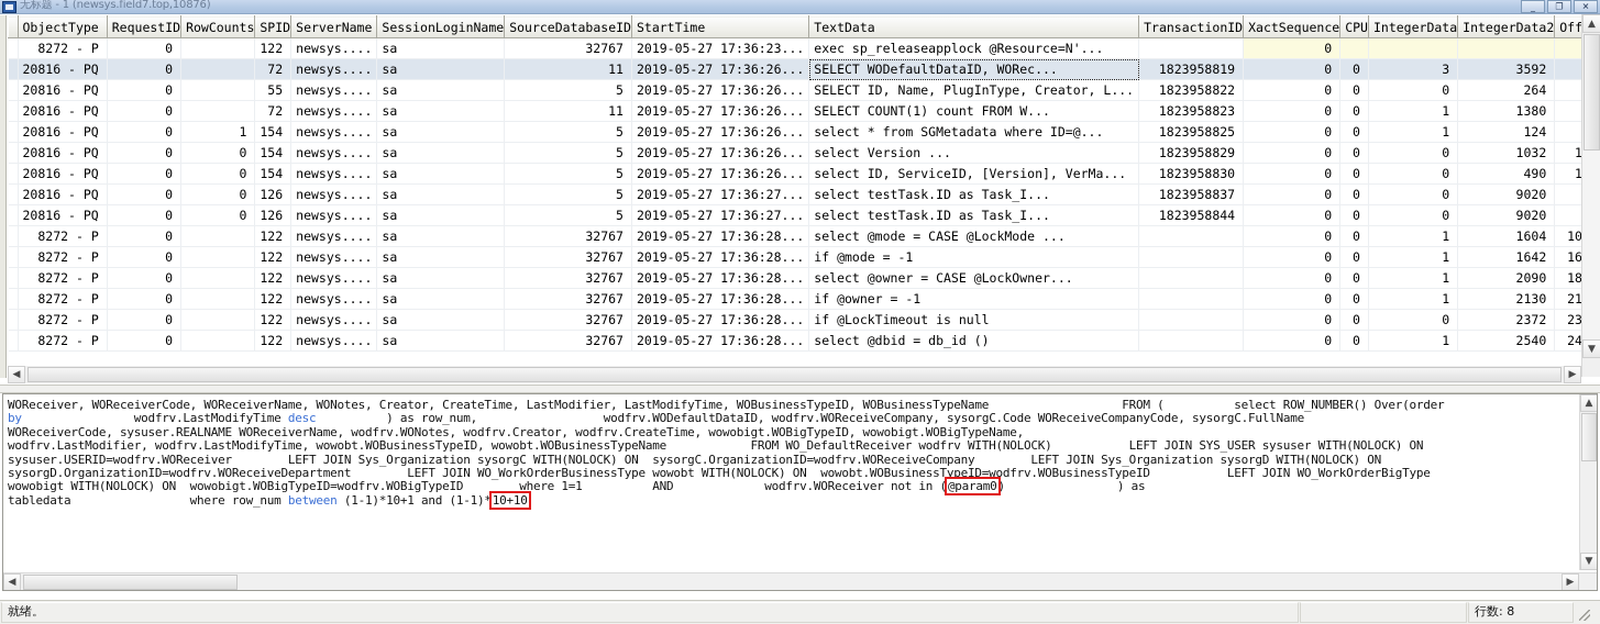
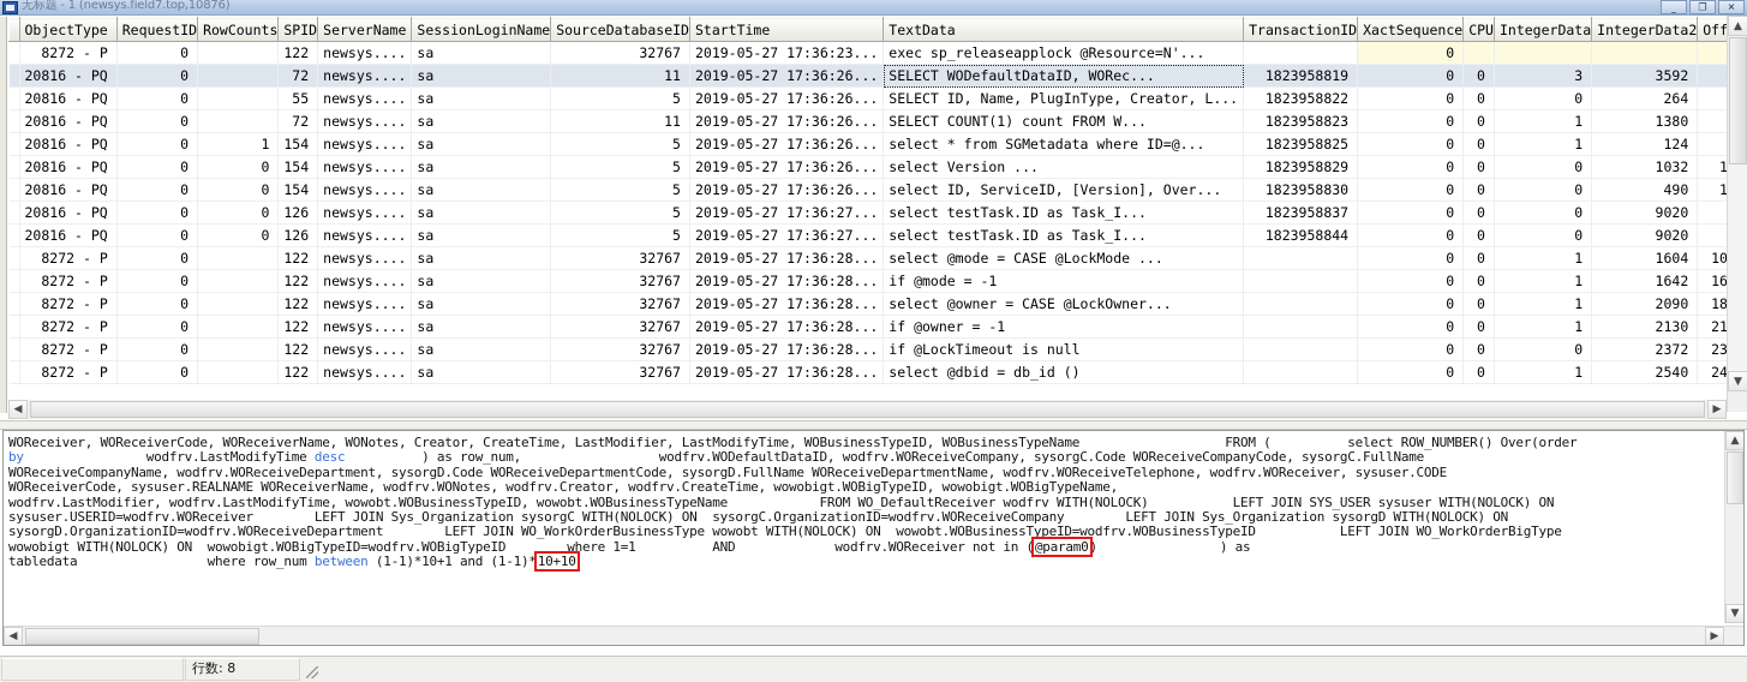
  无标题 - 1 (newsys.field7.top,10876)
  _
  ❐
  ✕
  	ObjectType	RequestID	RowCounts	SPID	ServerName	SessionLoginName	SourceDatabaseID	StartTime	TextData	TransactionID	XactSequence	CPU	IntegerData	IntegerData2	Off
  	8272 - P	0		122	newsys....	sa	32767	2019-05-27 17:36:23...	exec sp_releaseapplock @Resource=N'...		0
  	20816 - PQ	0		72	newsys....	sa	11	2019-05-27 17:36:26...	SELECT WODefaultDataID, WORec...	1823958819	0	0	3	3592
  	20816 - PQ	0		55	newsys....	sa	5	2019-05-27 17:36:26...	SELECT ID, Name, PlugInType, Creator, L...	1823958822	0	0	0	264
  	20816 - PQ	0		72	newsys....	sa	11	2019-05-27 17:36:26...	SELECT COUNT(1) count FROM W...	1823958823	0	0	1	1380
  	20816 - PQ	0	1	154	newsys....	sa	5	2019-05-27 17:36:26...	select * from SGMetadata where ID=@...	1823958825	0	0	1	124
  	20816 - PQ	0	0	154	newsys....	sa	5	2019-05-27 17:36:26...	select Version ...	1823958829	0	0	0	1032	1
- 	20816 - PQ	0	0	154	newsys....	sa	5	2019-05-27 17:36:26...	select ID, ServiceID, [Version], VerMa...	1823958830	0	0	0	490	1
+ 	20816 - PQ	0	0	154	newsys....	sa	5	2019-05-27 17:36:26...	select ID, ServiceID, [Version], Over...	1823958830	0	0	0	490	1
  	20816 - PQ	0	0	126	newsys....	sa	5	2019-05-27 17:36:27...	select testTask.ID as Task_I...	1823958837	0	0	0	9020
  	20816 - PQ	0	0	126	newsys....	sa	5	2019-05-27 17:36:27...	select testTask.ID as Task_I...	1823958844	0	0	0	9020
  	8272 - P	0		122	newsys....	sa	32767	2019-05-27 17:36:28...	select @mode = CASE @LockMode ...		0	0	1	1604	10
  	8272 - P	0		122	newsys....	sa	32767	2019-05-27 17:36:28...	if @mode = -1		0	0	1	1642	16
  	8272 - P	0		122	newsys....	sa	32767	2019-05-27 17:36:28...	select @owner = CASE @LockOwner...		0	0	1	2090	18
  	8272 - P	0		122	newsys....	sa	32767	2019-05-27 17:36:28...	if @owner = -1		0	0	1	2130	21
  	8272 - P	0		122	newsys....	sa	32767	2019-05-27 17:36:28...	if @LockTimeout is null		0	0	0	2372	23
  	8272 - P	0		122	newsys....	sa	32767	2019-05-27 17:36:28...	select @dbid = db_id ()		0	0	1	2540	24
  ▲
  ▼
  ◀
  ▶
  WOReceiver, WOReceiverCode, WOReceiverName, WONotes, Creator, CreateTime, LastModifier, LastModifyTime, WOBusinessTypeID, WOBusinessTypeName FROM ( select ROW_NUMBER() Over(order
  by wodfrv.LastModifyTime desc ) as row_num, wodfrv.WODefaultDataID, wodfrv.WOReceiveCompany, sysorgC.Code WOReceiveCompanyCode, sysorgC.FullName
+ WOReceiveCompanyName, wodfrv.WOReceiveDepartment, sysorgD.Code WOReceiveDepartmentCode, sysorgD.FullName WOReceiveDepartmentName, wodfrv.WOReceiveTelephone, wodfrv.WOReceiver, sysuser.CODE
  WOReceiverCode, sysuser.REALNAME WOReceiverName, wodfrv.WONotes, wodfrv.Creator, wodfrv.CreateTime, wowobigt.WOBigTypeID, wowobigt.WOBigTypeName,
  wodfrv.LastModifier, wodfrv.LastModifyTime, wowobt.WOBusinessTypeID, wowobt.WOBusinessTypeName FROM WO_DefaultReceiver wodfrv WITH(NOLOCK) LEFT JOIN SYS_USER sysuser WITH(NOLOCK) ON
  sysuser.USERID=wodfrv.WOReceiver LEFT JOIN Sys_Organization sysorgC WITH(NOLOCK) ON sysorgC.OrganizationID=wodfrv.WOReceiveCompany LEFT JOIN Sys_Organization sysorgD WITH(NOLOCK) ON
  sysorgD.OrganizationID=wodfrv.WOReceiveDepartment LEFT JOIN WO_WorkOrderBusinessType wowobt WITH(NOLOCK) ON wowobt.WOBusinessTypeID=wodfrv.WOBusinessTypeID LEFT JOIN WO_WorkOrderBigType
  wowobigt WITH(NOLOCK) ON wowobigt.WOBigTypeID=wodfrv.WOBigTypeID where 1=1 AND wodfrv.WOReceiver not in (@param0) ) as
  tabledata where row_num between (1-1)*10+1 and (1-1)*10+10
  ▲
  ▼
  ◀
  ▶
- 就绪。
  行数: 8
